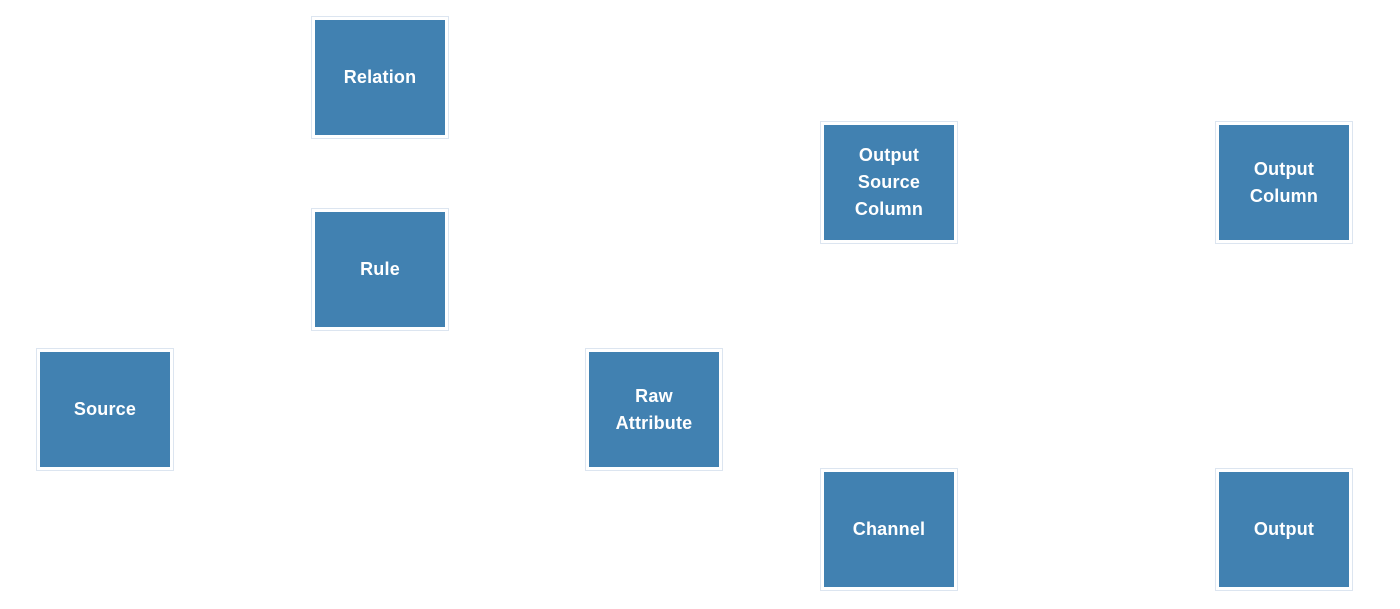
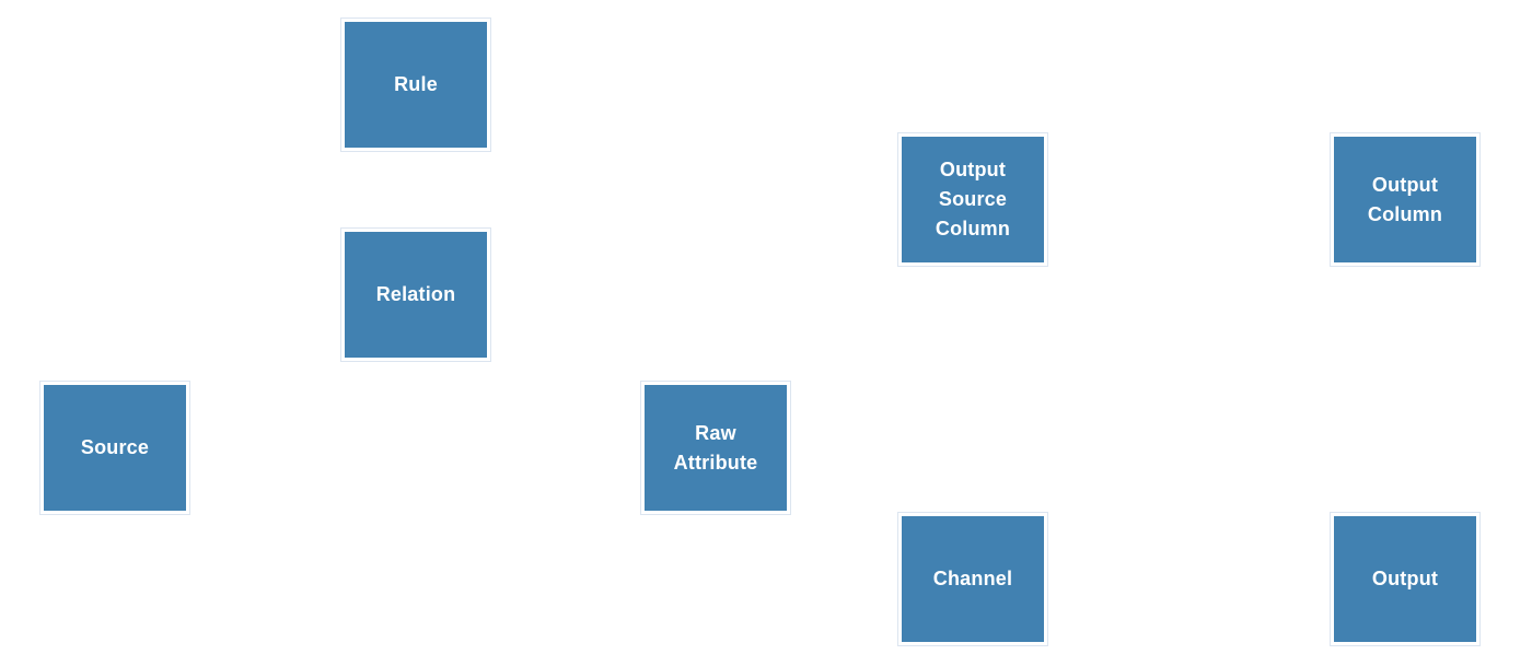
- Relation
+ Rule
  Output
  Source
  Column
  Output
  Column
- Rule
+ Relation
  Source
  Raw
  Attribute
  Channel
  Output
